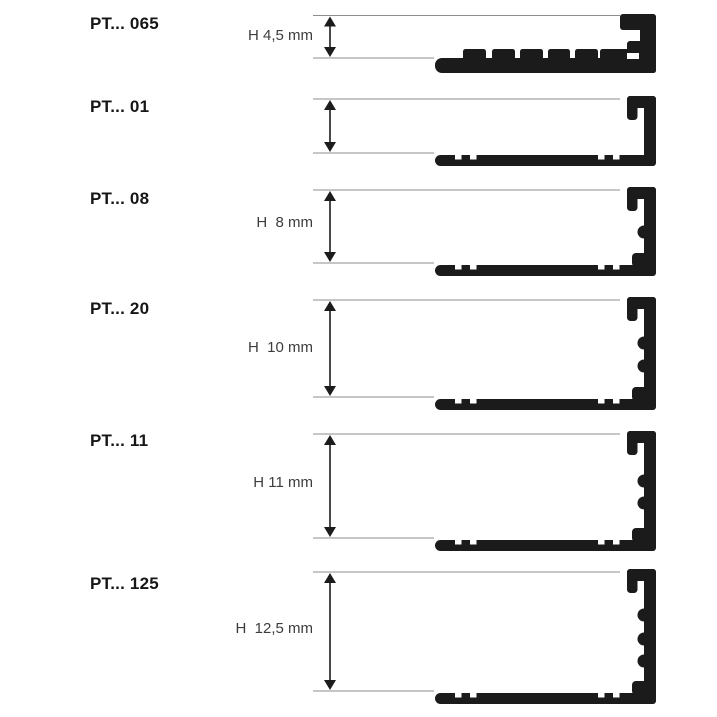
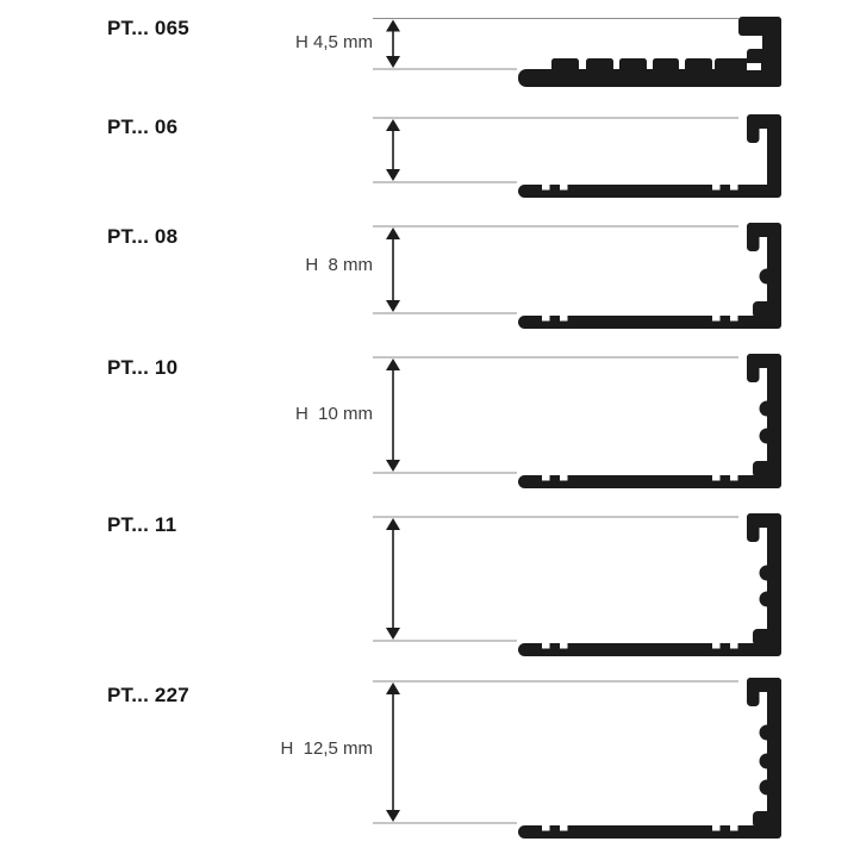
  PT... 065
  H 4,5 mm
- PT... 01
+ PT... 06
  PT... 08
  H 8 mm
- PT... 20
+ PT... 10
  H 10 mm
  PT... 11
- H 11 mm
- PT... 125
+ PT... 227
  H 12,5 mm
